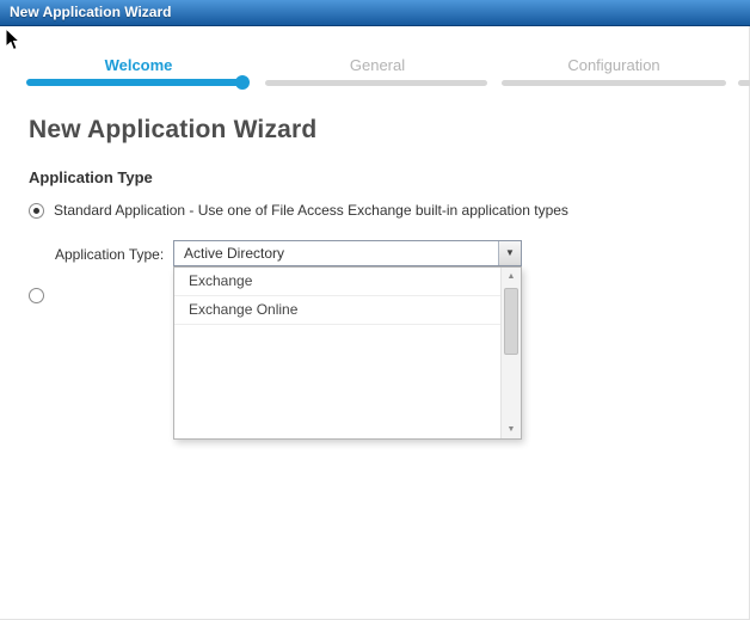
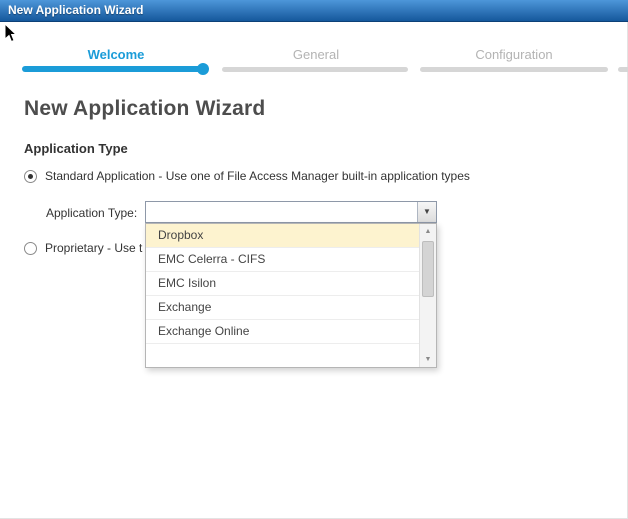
  New Application Wizard
  Welcome
  General
  Configuration
  New Application Wizard
  Application Type
- Standard Application - Use one of File Access Exchange built-in application types
+ Standard Application - Use one of File Access Manager built-in application types
  Application Type:
- Active Directory
  ▼
+ Proprietary - Use t
+ Dropbox
+ EMC Celerra - CIFS
+ EMC Isilon
  Exchange
  Exchange Online
